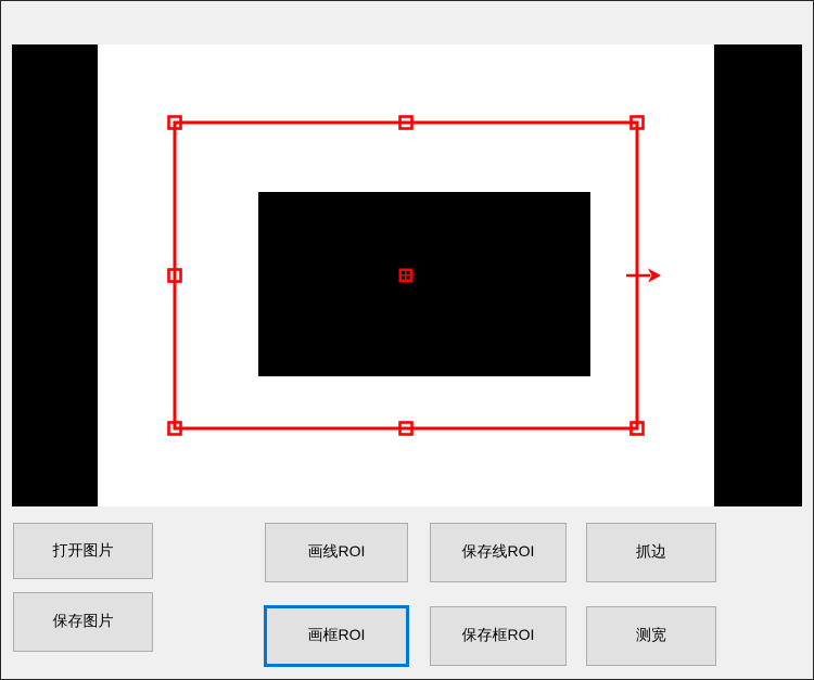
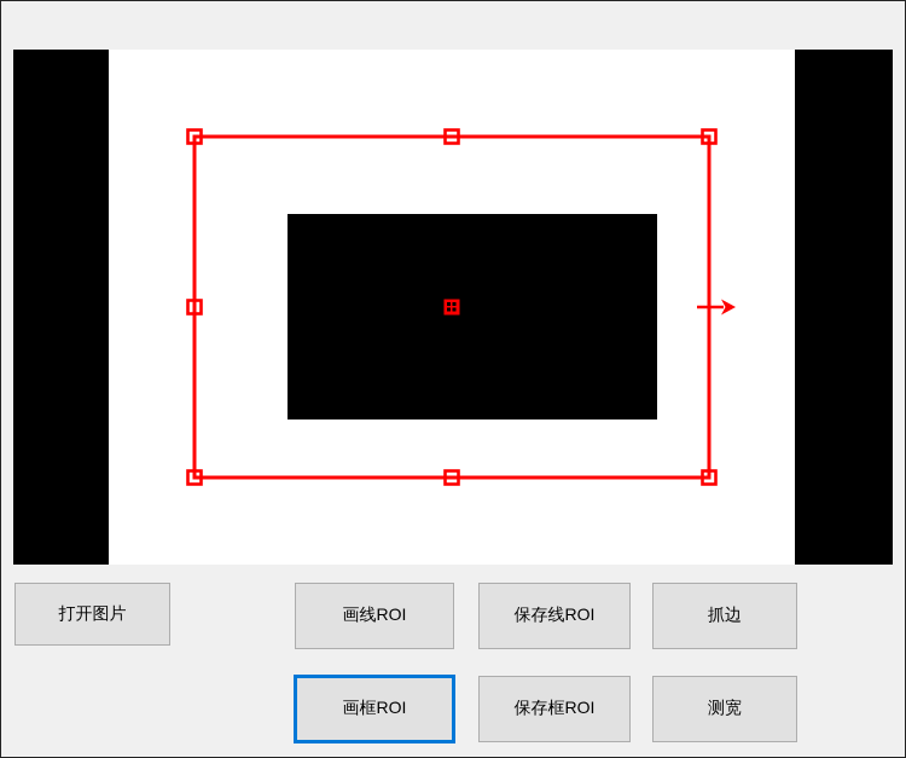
  打开图片
- 保存图片
  画线ROI
  画框ROI
  保存线ROI
  保存框ROI
  抓边
  测宽
